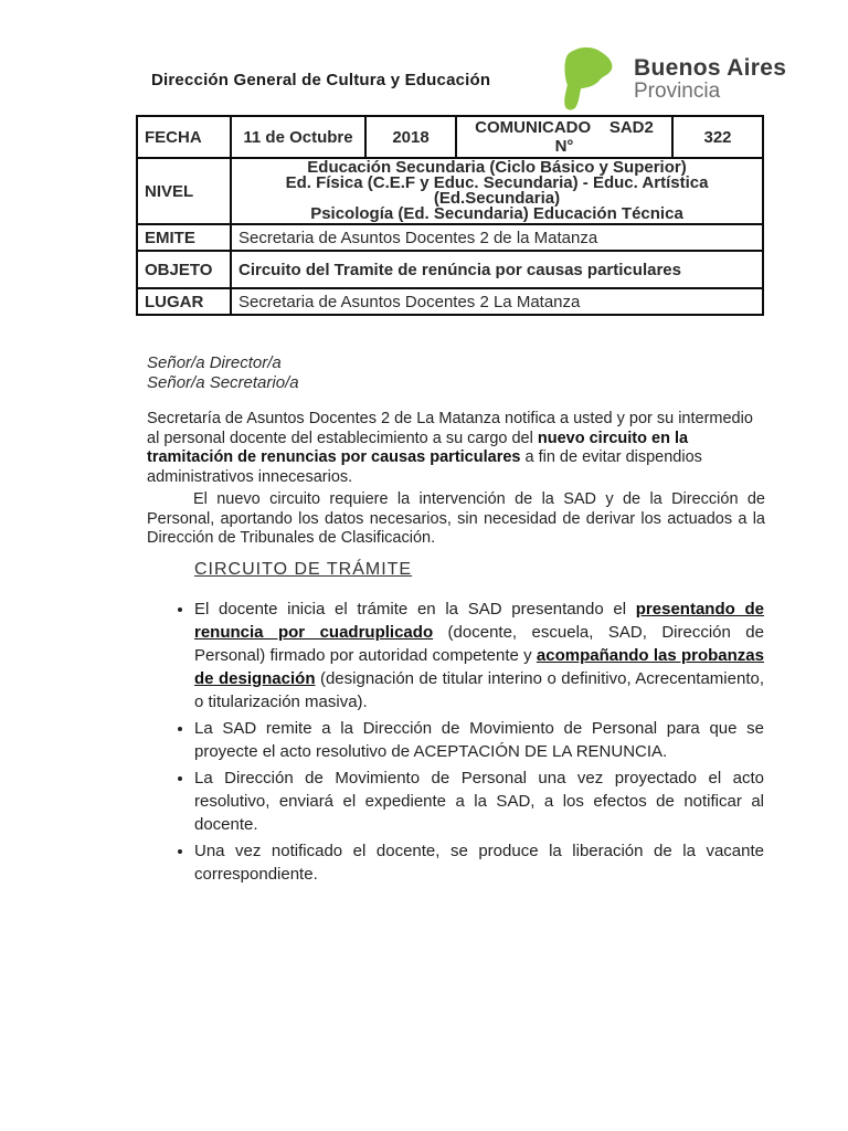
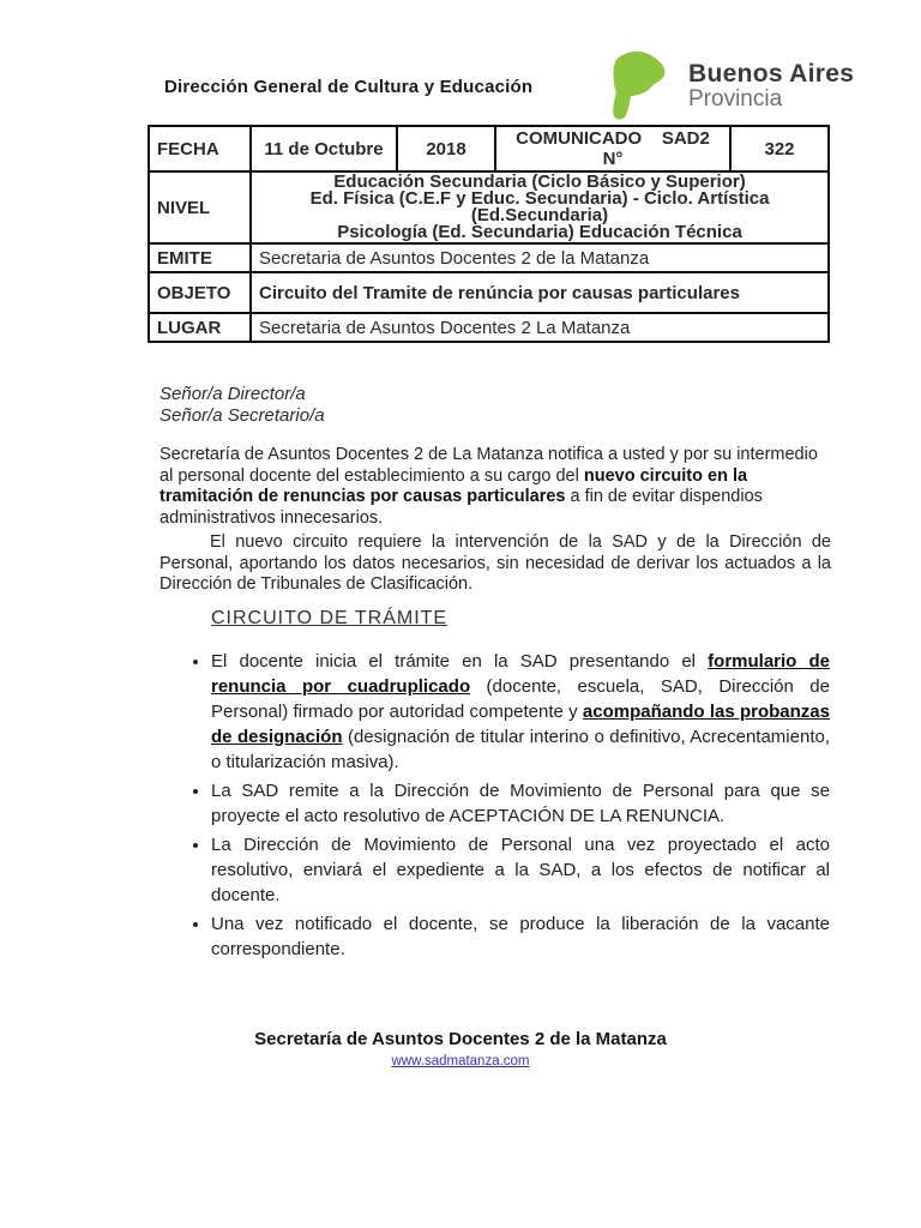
  Dirección General de Cultura y Educación
  Buenos Aires
  Provincia
  FECHA	11 de Octubre	2018	COMUNICADO SAD2 N°	322
- NIVEL	Educación Secundaria (Ciclo Básico y Superior) Ed. Física (C.E.F y Educ. Secundaria) - Educ. Artística (Ed.Secundaria) Psicología (Ed. Secundaria) Educación Técnica
+ NIVEL	Educación Secundaria (Ciclo Básico y Superior) Ed. Física (C.E.F y Educ. Secundaria) - Ciclo. Artística (Ed.Secundaria) Psicología (Ed. Secundaria) Educación Técnica
  EMITE	Secretaria de Asuntos Docentes 2 de la Matanza
  OBJETO	Circuito del Tramite de renúncia por causas particulares
  LUGAR	Secretaria de Asuntos Docentes 2 La Matanza
  Señor/a Director/a
  Señor/a Secretario/a
  Secretaría de Asuntos Docentes 2 de La Matanza notifica a usted y por su intermedio al personal docente del establecimiento a su cargo del nuevo circuito en la tramitación de renuncias por causas particulares a fin de evitar dispendios administrativos innecesarios.
  El nuevo circuito requiere la intervención de la SAD y de la Dirección de Personal, aportando los datos necesarios, sin necesidad de derivar los actuados a la Dirección de Tribunales de Clasificación.
  CIRCUITO DE TRÁMITE
- El docente inicia el trámite en la SAD presentando el presentando de renuncia por cuadruplicado (docente, escuela, SAD, Dirección de Personal) firmado por autoridad competente y acompañando las probanzas de designación (designación de titular interino o definitivo, Acrecentamiento, o titularización masiva).
+ El docente inicia el trámite en la SAD presentando el formulario de renuncia por cuadruplicado (docente, escuela, SAD, Dirección de Personal) firmado por autoridad competente y acompañando las probanzas de designación (designación de titular interino o definitivo, Acrecentamiento, o titularización masiva).
  La SAD remite a la Dirección de Movimiento de Personal para que se proyecte el acto resolutivo de ACEPTACIÓN DE LA RENUNCIA.
  La Dirección de Movimiento de Personal una vez proyectado el acto resolutivo, enviará el expediente a la SAD, a los efectos de notificar al docente.
  Una vez notificado el docente, se produce la liberación de la vacante correspondiente.
+ Secretaría de Asuntos Docentes 2 de la Matanza
+ www.sadmatanza.com
